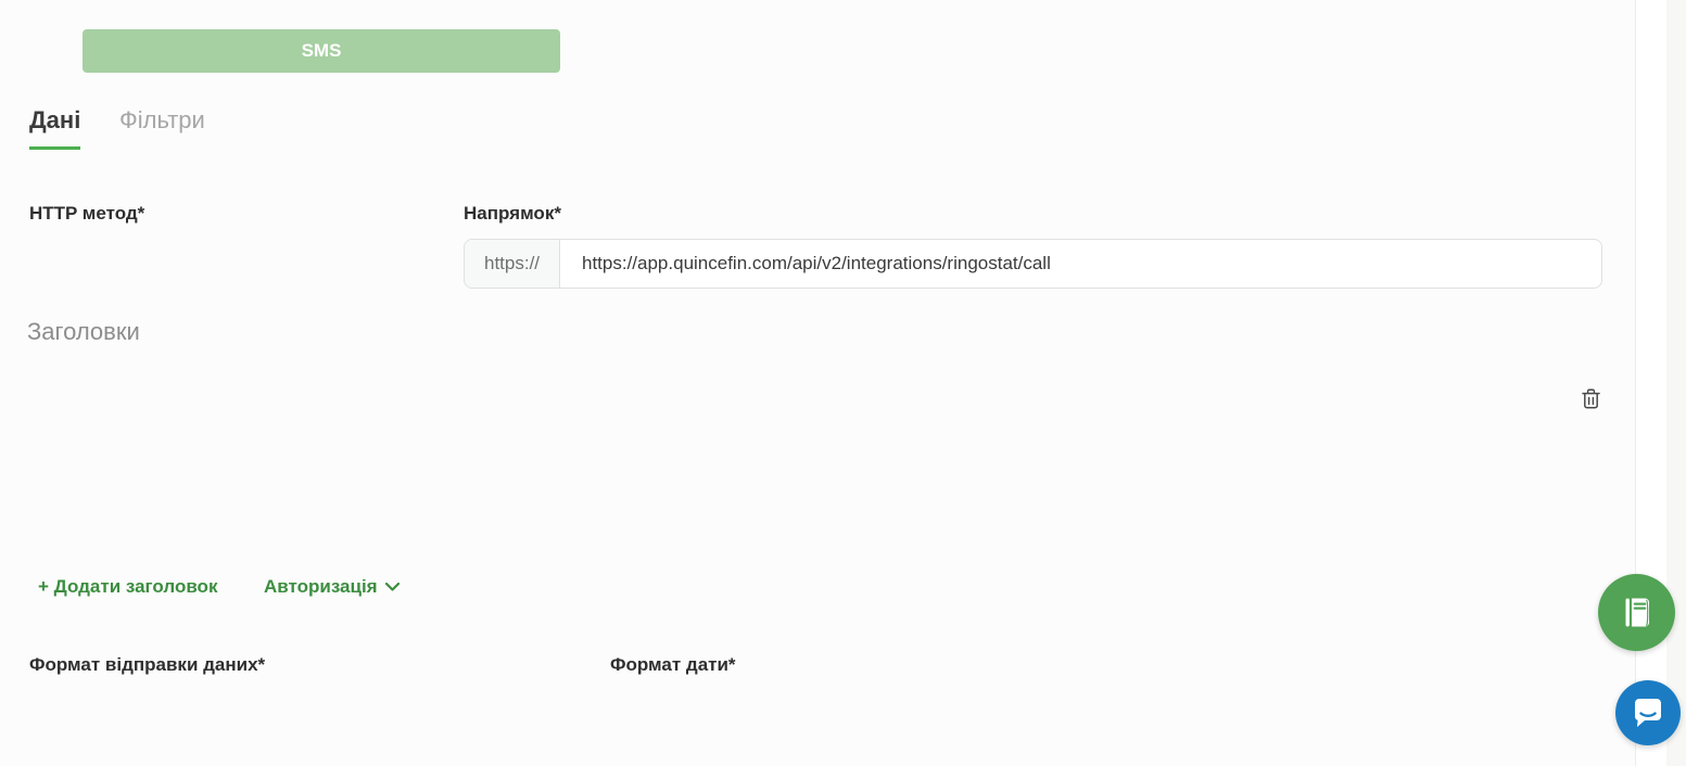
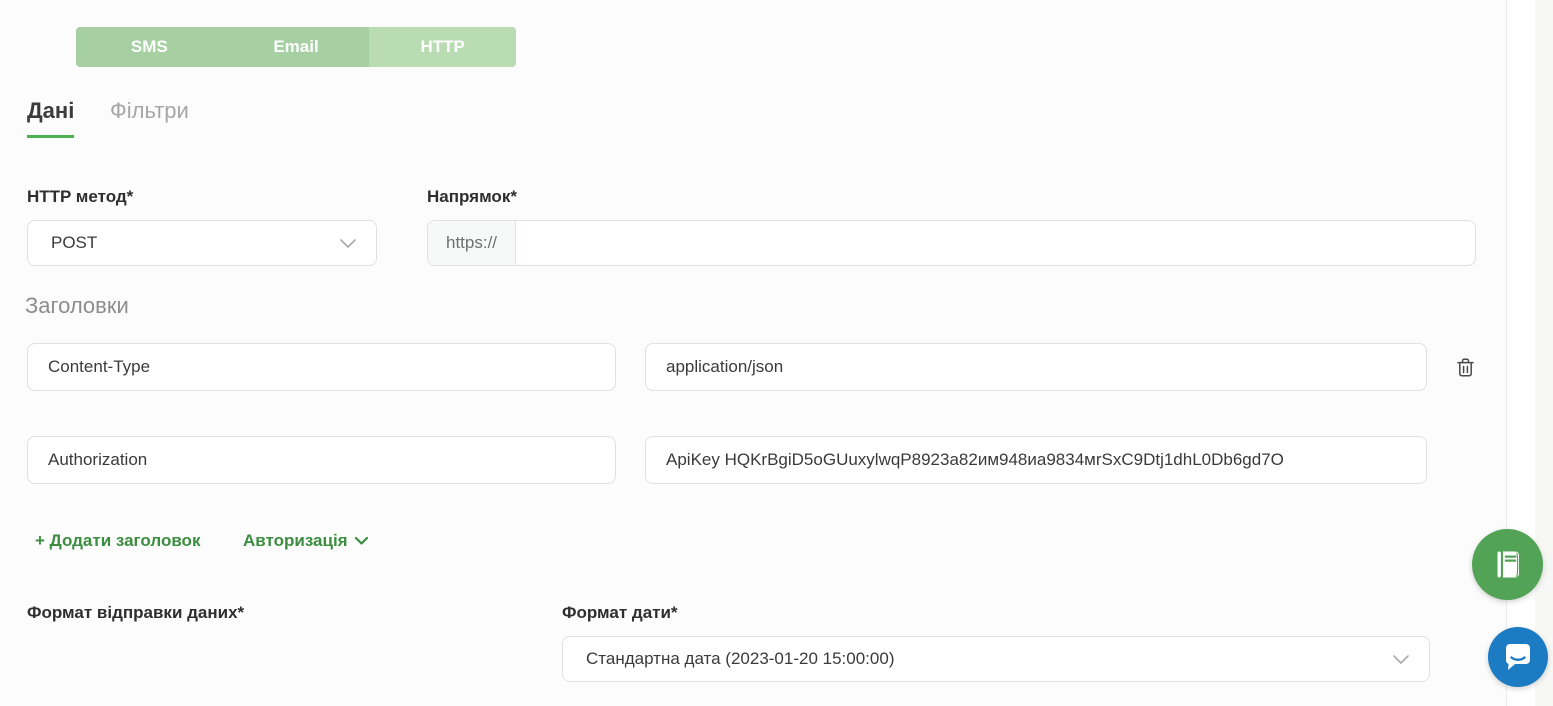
  SMS
+ Email
+ HTTP
  Дані
  Фільтри
  HTTP метод*
+ POST
  Напрямок*
  https://
- https://app.quincefin.com/api/v2/integrations/ringostat/call
  Заголовки
+ Content-Type
+ application/json
+ Authorization
+ ApiKey HQKrBgiD5oGUuxylwqP8923a82им948иа9834мrSxC9Dtj1dhL0Db6gd7O
  + Додати заголовок
  Авторизація
  Формат відправки даних*
  Формат дати*
+ Стандартна дата (2023-01-20 15:00:00)
